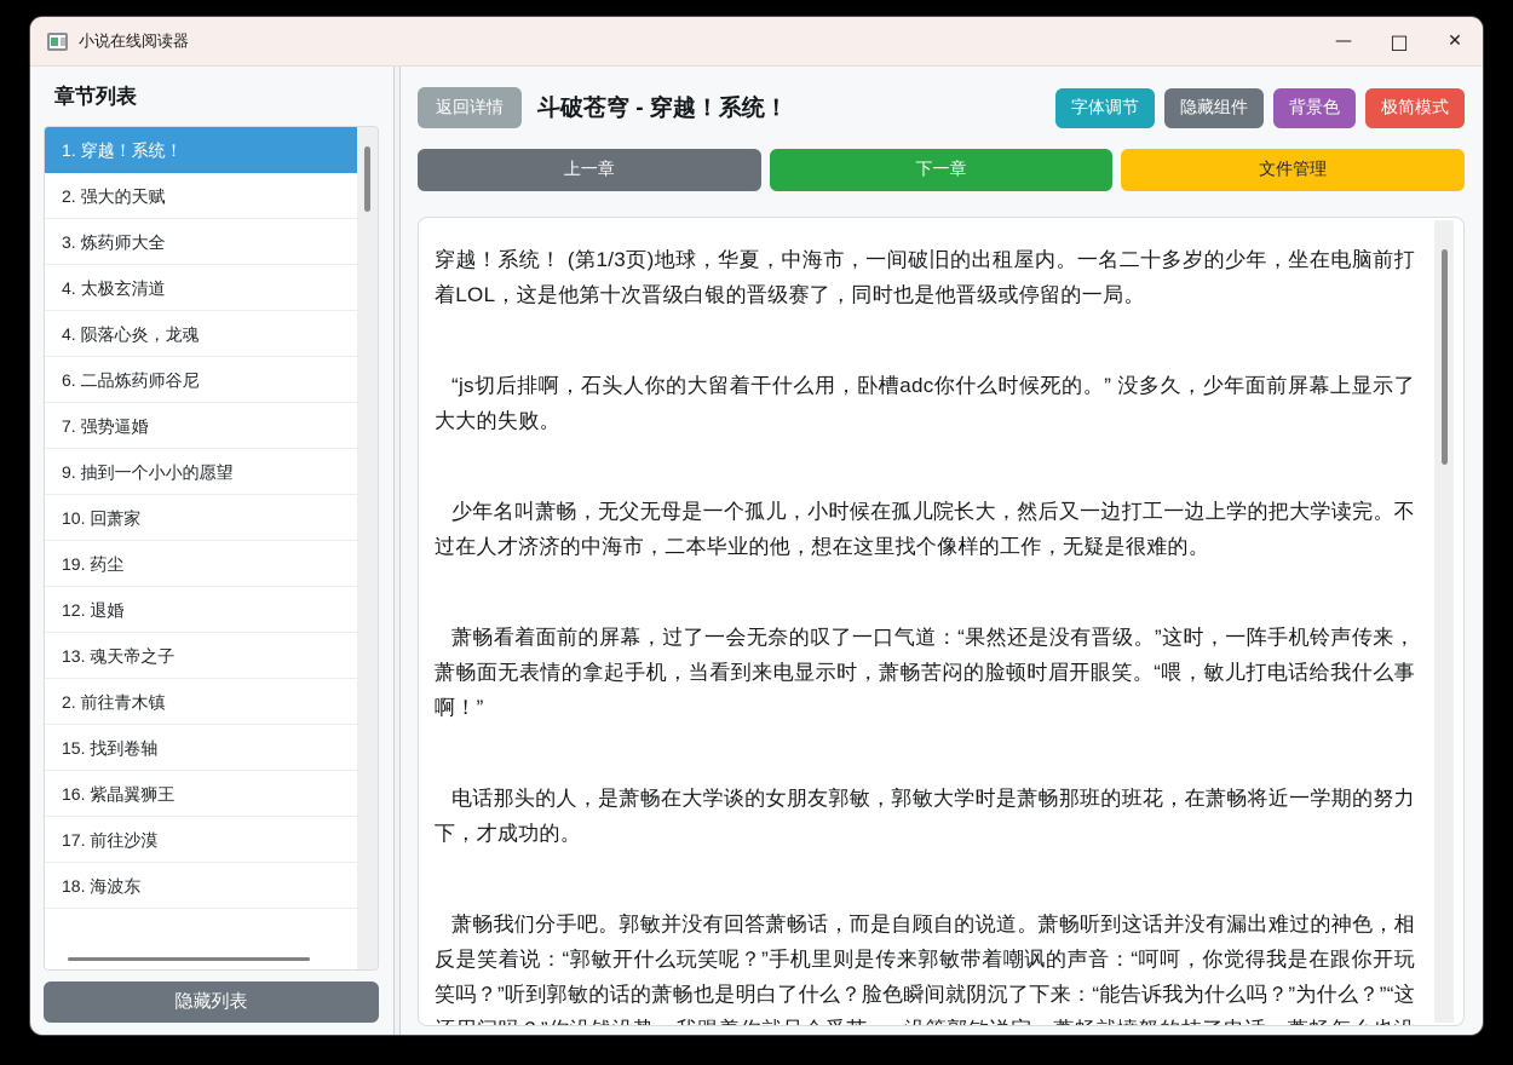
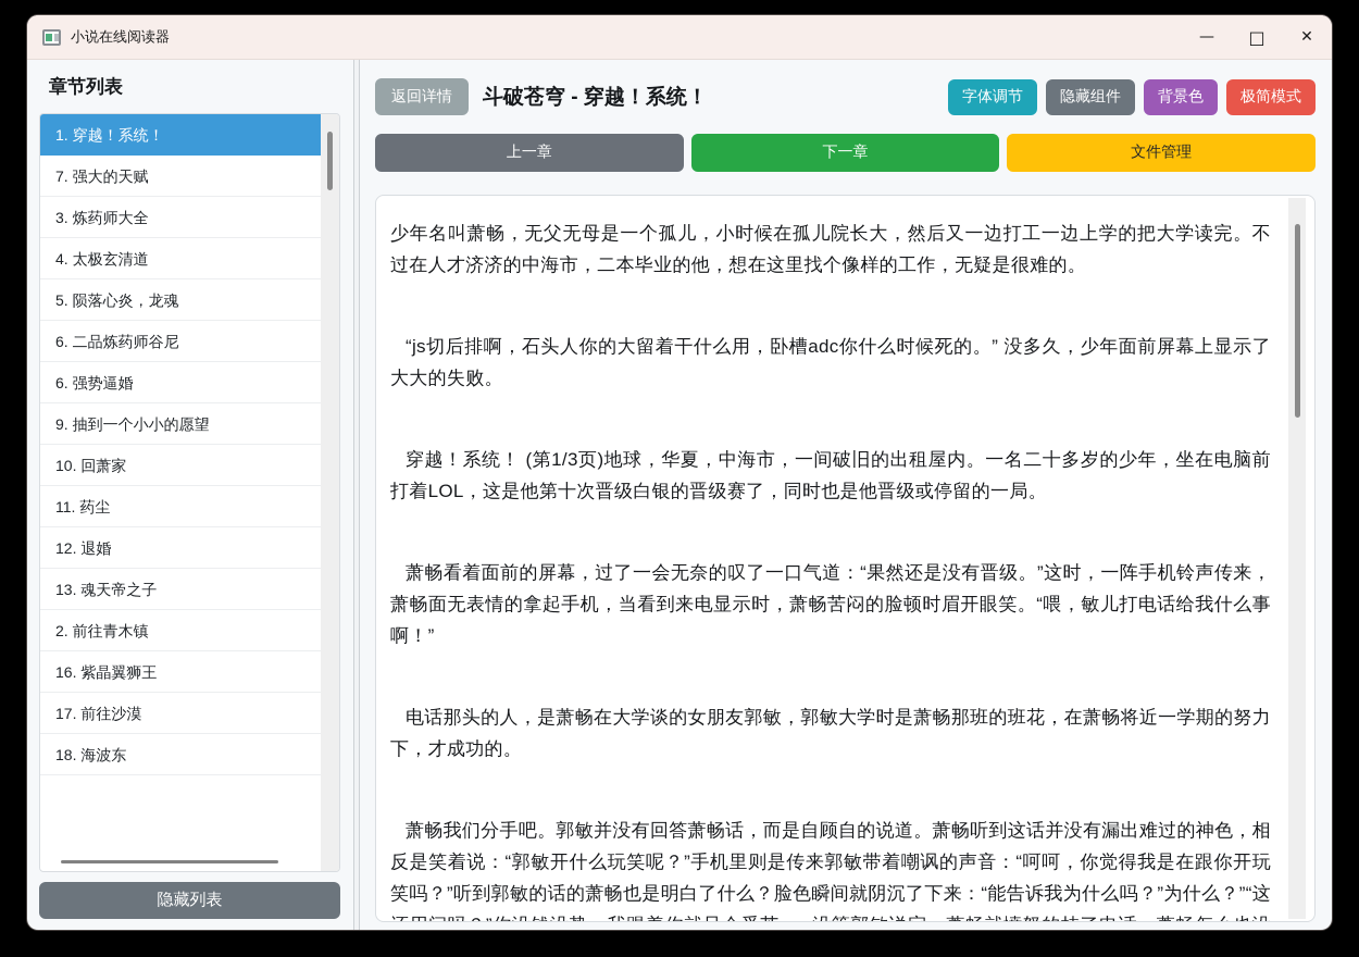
  小说在线阅读器
  —
  □
  ✕
  章节列表
  1. 穿越！系统！
- 2. 强大的天赋
+ 7. 强大的天赋
  3. 炼药师大全
  4. 太极玄清道
- 4. 陨落心炎，龙魂
+ 5. 陨落心炎，龙魂
  6. 二品炼药师谷尼
- 7. 强势逼婚
+ 6. 强势逼婚
  9. 抽到一个小小的愿望
  10. 回萧家
- 19. 药尘
+ 11. 药尘
  12. 退婚
  13. 魂天帝之子
  2. 前往青木镇
- 15. 找到卷轴
  16. 紫晶翼狮王
  17. 前往沙漠
  18. 海波东
  隐藏列表
  返回详情
  斗破苍穹 - 穿越！系统！
  字体调节
  隐藏组件
  背景色
  极简模式
  上一章
  下一章
  文件管理
- 穿越！系统！ (第1/3页)地球，华夏，中海市，一间破旧的出租屋内。一名二十多岁的少年，坐在电脑前打着LOL，这是他第十次晋级白银的晋级赛了，同时也是他晋级或停留的一局。
+ 少年名叫萧畅，无父无母是一个孤儿，小时候在孤儿院长大，然后又一边打工一边上学的把大学读完。不过在人才济济的中海市，二本毕业的他，想在这里找个像样的工作，无疑是很难的。
  “js切后排啊，石头人你的大留着干什么用，卧槽adc你什么时候死的。” 没多久，少年面前屏幕上显示了大大的失败。
- 少年名叫萧畅，无父无母是一个孤儿，小时候在孤儿院长大，然后又一边打工一边上学的把大学读完。不过在人才济济的中海市，二本毕业的他，想在这里找个像样的工作，无疑是很难的。
+ 穿越！系统！ (第1/3页)地球，华夏，中海市，一间破旧的出租屋内。一名二十多岁的少年，坐在电脑前打着LOL，这是他第十次晋级白银的晋级赛了，同时也是他晋级或停留的一局。
  萧畅看着面前的屏幕，过了一会无奈的叹了一口气道：“果然还是没有晋级。”这时，一阵手机铃声传来，萧畅面无表情的拿起手机，当看到来电显示时，萧畅苦闷的脸顿时眉开眼笑。“喂，敏儿打电话给我什么事啊！”
  电话那头的人，是萧畅在大学谈的女朋友郭敏，郭敏大学时是萧畅那班的班花，在萧畅将近一学期的努力下，才成功的。
